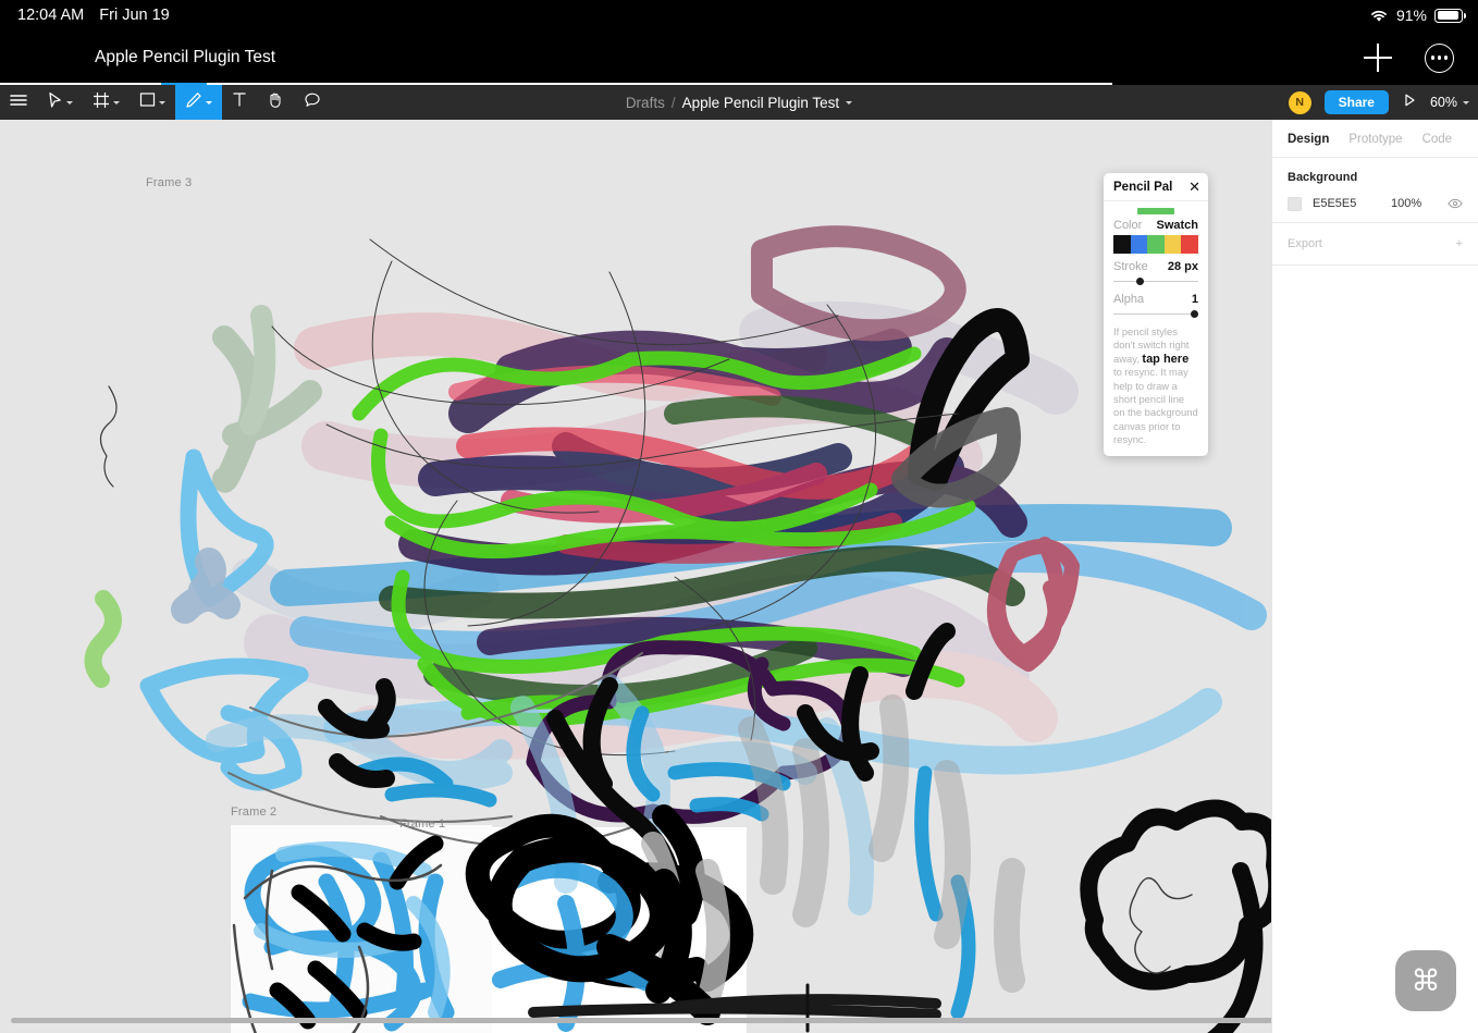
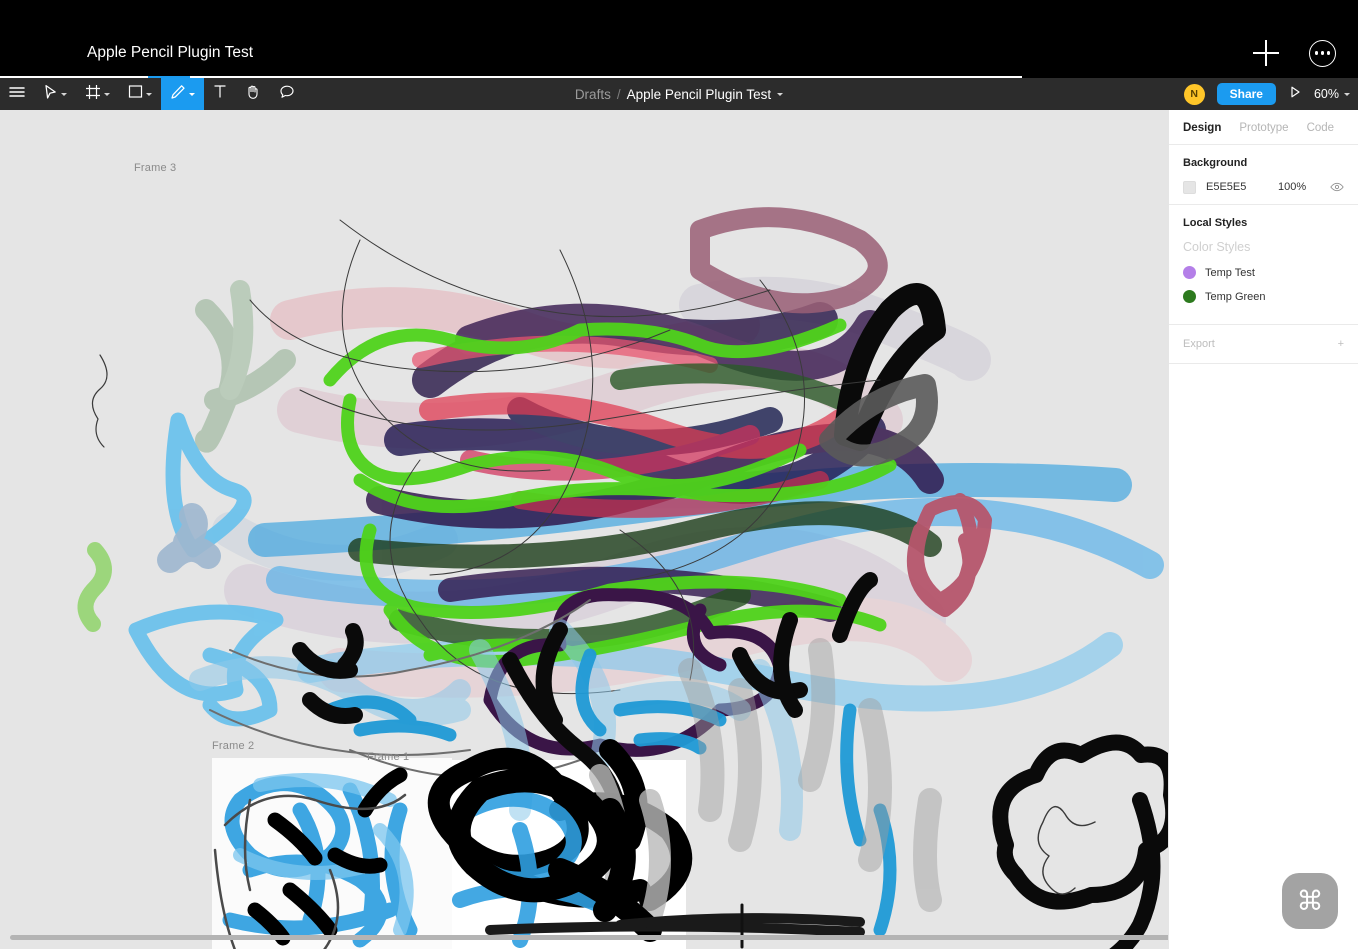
- 12:04 AM
- Fri Jun 19
- 91%
  Apple Pencil Plugin Test
  Drafts
  /
  Apple Pencil Plugin Test
  N
  Share
  60%
  Frame 3
  Frame 2
  Frame 1
- Pencil Pal
- ✕
- Color
- Swatch
- Stroke
- 28 px
- Alpha
- 1
- If pencil styles don't switch right away, tap here to resync. It may help to draw a short pencil line on the background canvas prior to resync.
  Design
  Prototype
  Code
  Background
  E5E5E5
  100%
+ Local Styles
+ Color Styles
+ Temp Test
+ Temp Green
  Export
  +
  ⌘
